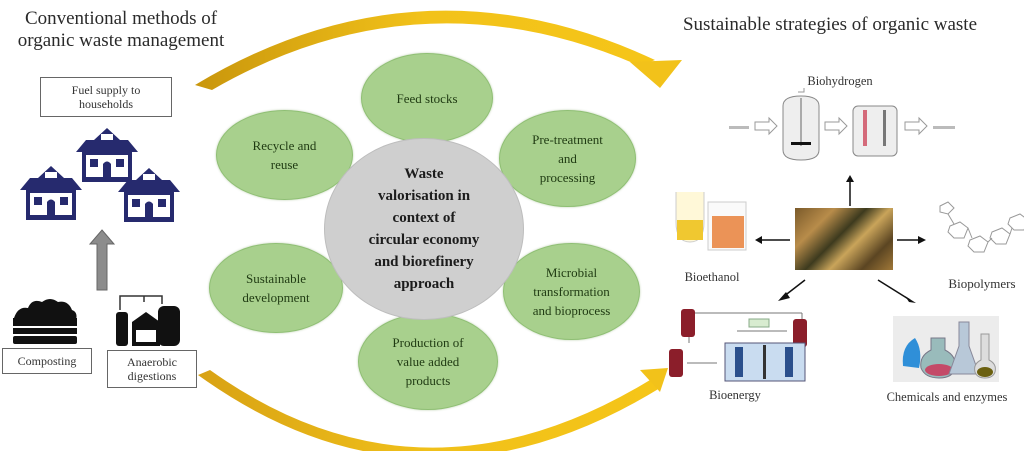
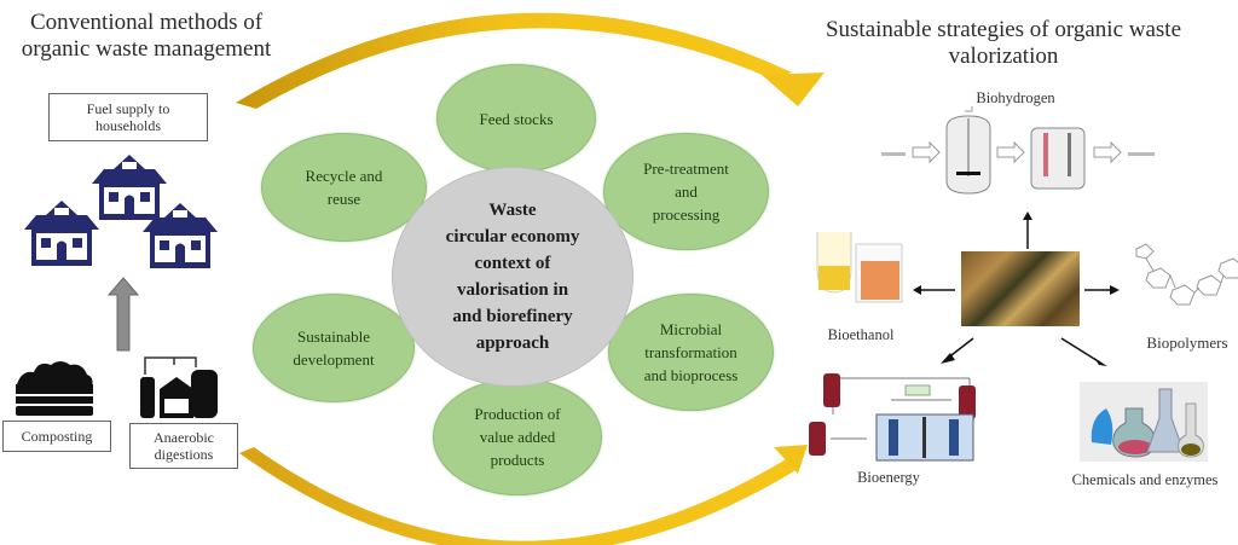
  Conventional methods of
  organic waste management
  Fuel supply to
  households
  Composting
  Anaerobic
  digestions
  Feed stocks
  Recycle and
  reuse
  Pre-treatment
  and
  processing
  Sustainable
  development
  Microbial
  transformation
  and bioprocess
  Production of
  value added
  products
  Waste
- valorisation in
+ circular economy
  context of
- circular economy
+ valorisation in
  and biorefinery
  approach
  Sustainable strategies of organic waste
+ valorization
  Biohydrogen
  Bioethanol
  Biopolymers
  Bioenergy
  Chemicals and enzymes
